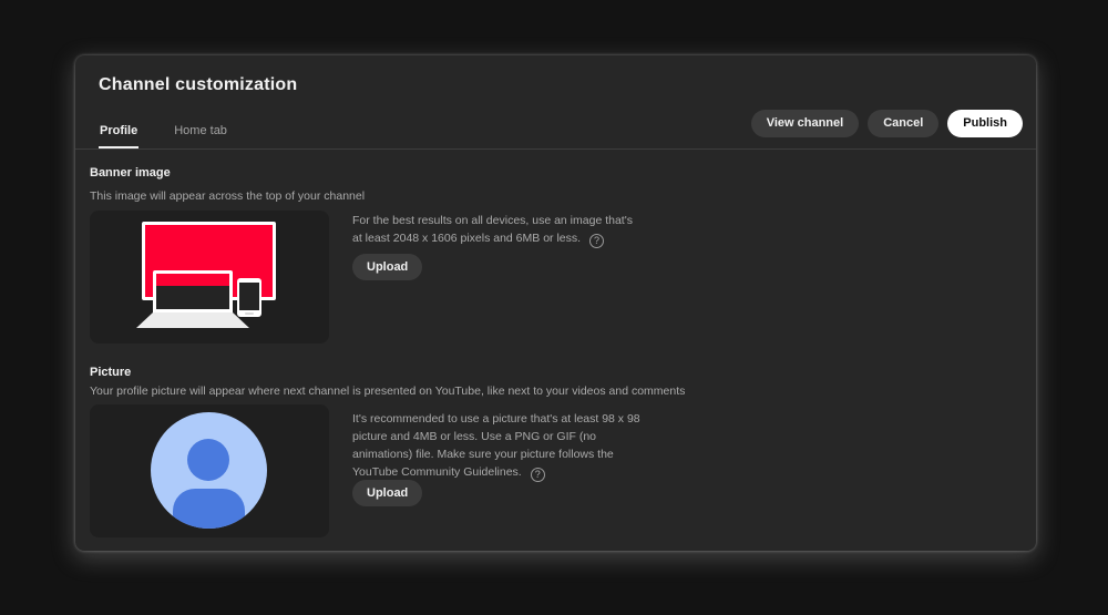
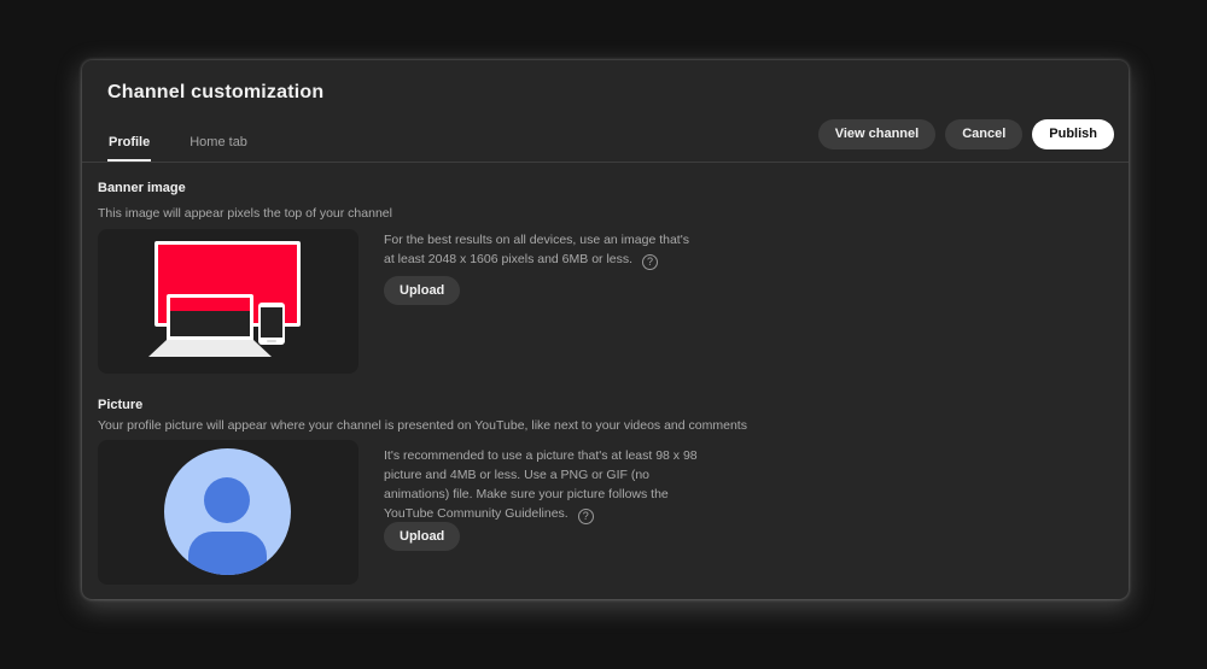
  Channel customization
  Profile
  Home tab
  View channel
  Cancel
  Publish
  Banner image
- This image will appear across the top of your channel
+ This image will appear pixels the top of your channel
  For the best results on all devices, use an image that's at least 2048 x 1606 pixels and 6MB or less. ?
  Upload
  Picture
- Your profile picture will appear where next channel is presented on YouTube, like next to your videos and comments
+ Your profile picture will appear where your channel is presented on YouTube, like next to your videos and comments
  It's recommended to use a picture that's at least 98 x 98 picture and 4MB or less. Use a PNG or GIF (no animations) file. Make sure your picture follows the YouTube Community Guidelines. ?
  Upload
